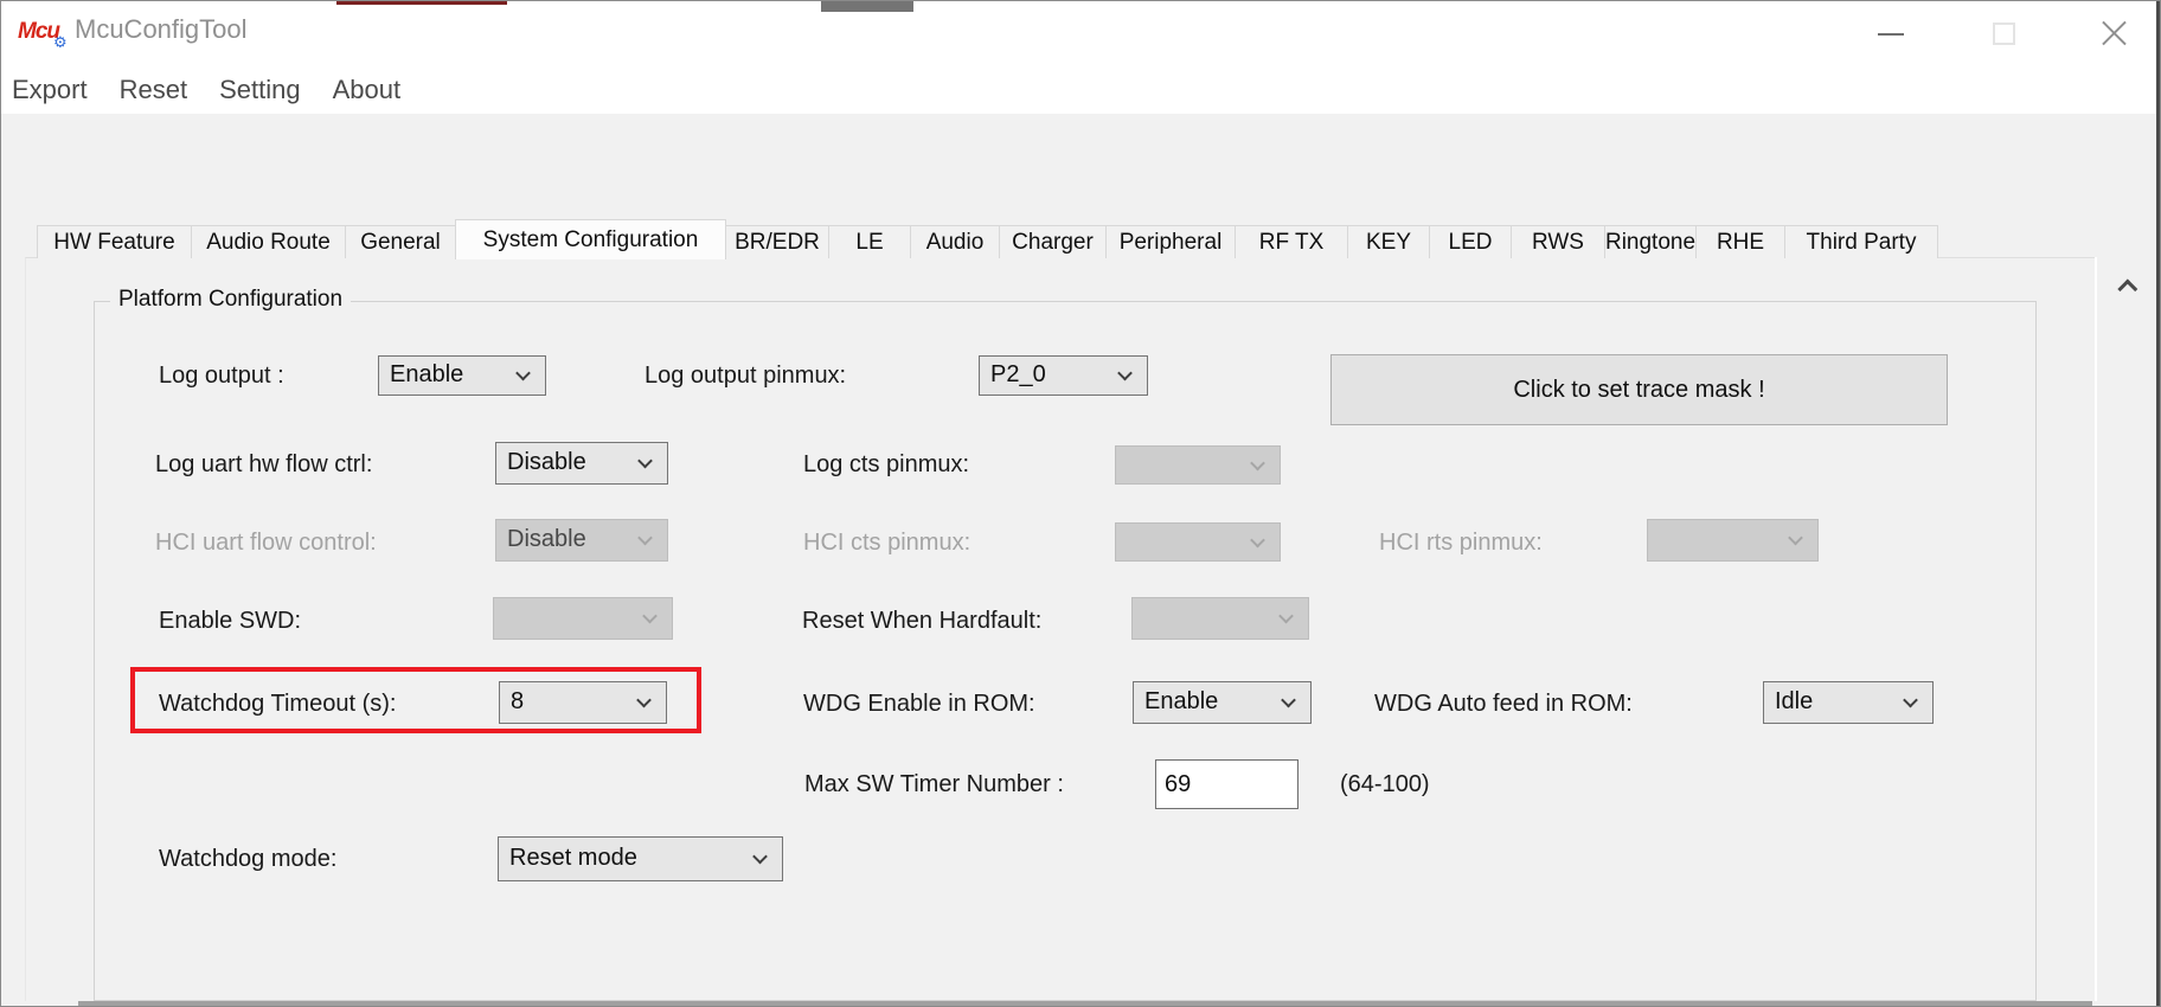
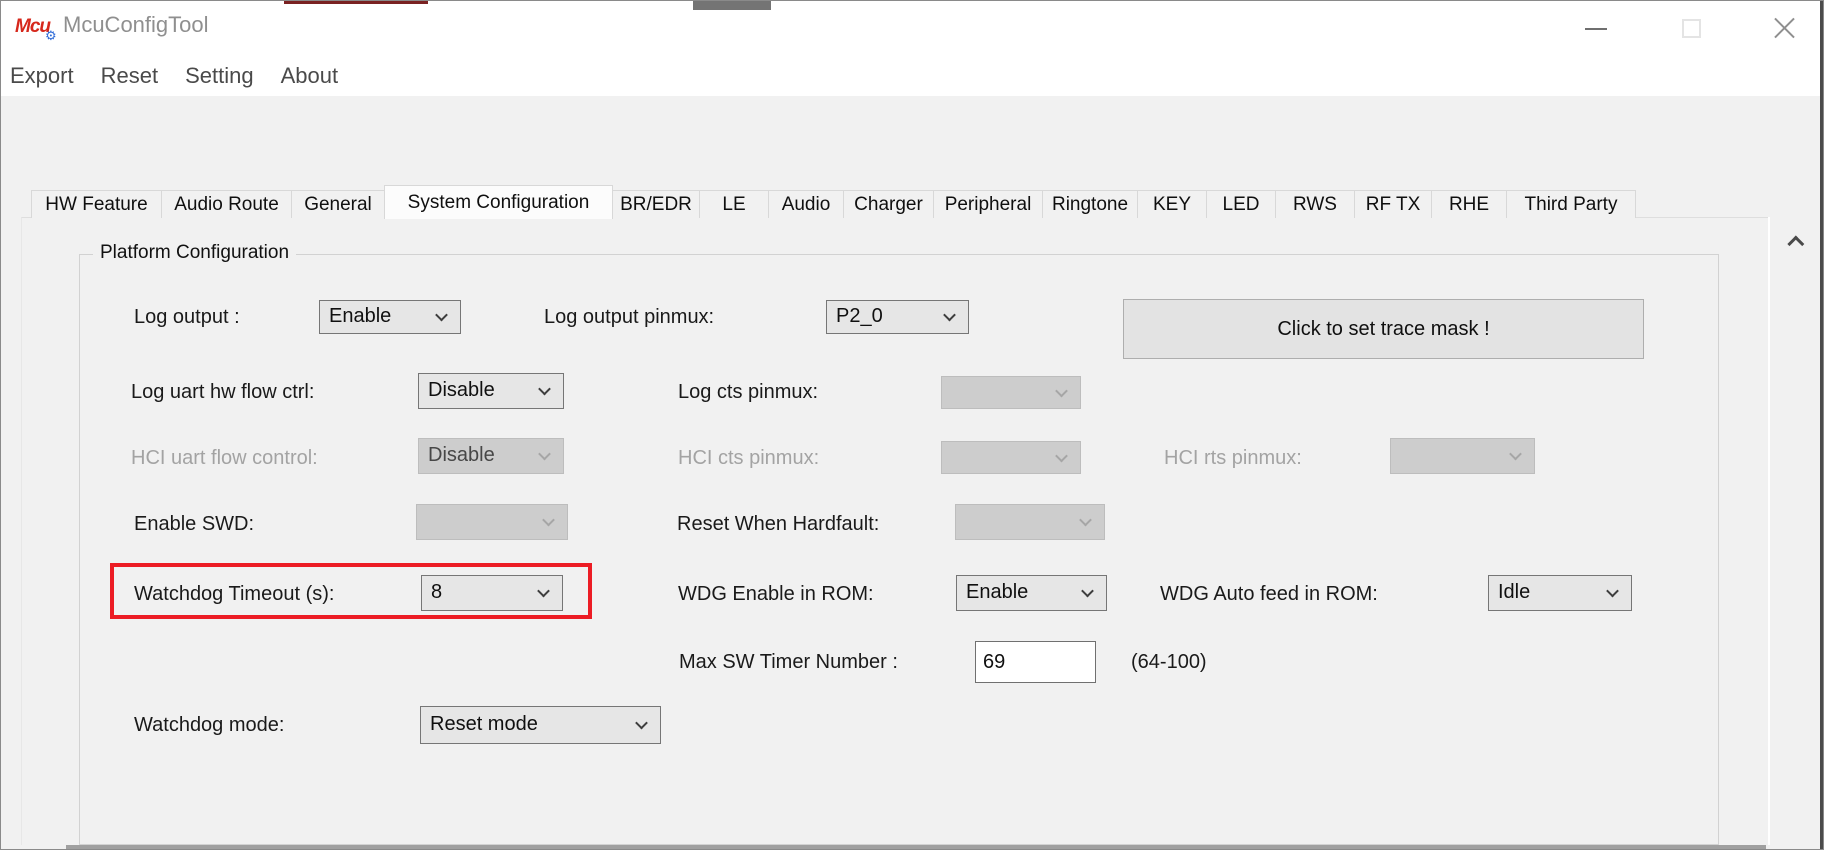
  Mcu
  ⚙
  McuConfigTool
  Export
  Reset
  Setting
  About
  HW Feature
  Audio Route
  General
  System Configuration
  BR/EDR
  LE
  Audio
  Charger
  Peripheral
- RF TX
+ Ringtone
  KEY
  LED
  RWS
- Ringtone
+ RF TX
  RHE
  Third Party
  Platform Configuration
  Log output :
  Enable
  Log output pinmux:
  P2_0
  Click to set trace mask !
  Log uart hw flow ctrl:
  Disable
  Log cts pinmux:
  HCI uart flow control:
  Disable
  HCI cts pinmux:
  HCI rts pinmux:
  Enable SWD:
  Reset When Hardfault:
  Watchdog Timeout (s):
  8
  WDG Enable in ROM:
  Enable
  WDG Auto feed in ROM:
  Idle
  Max SW Timer Number :
  69
  (64-100)
  Watchdog mode:
  Reset mode
